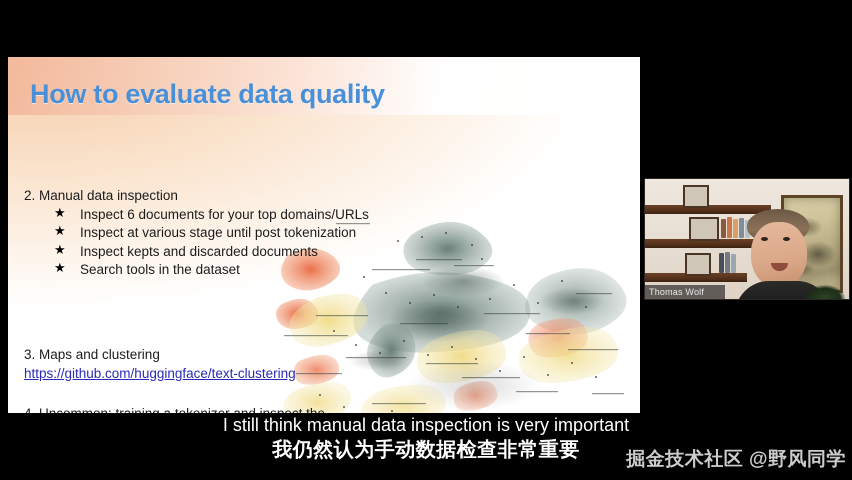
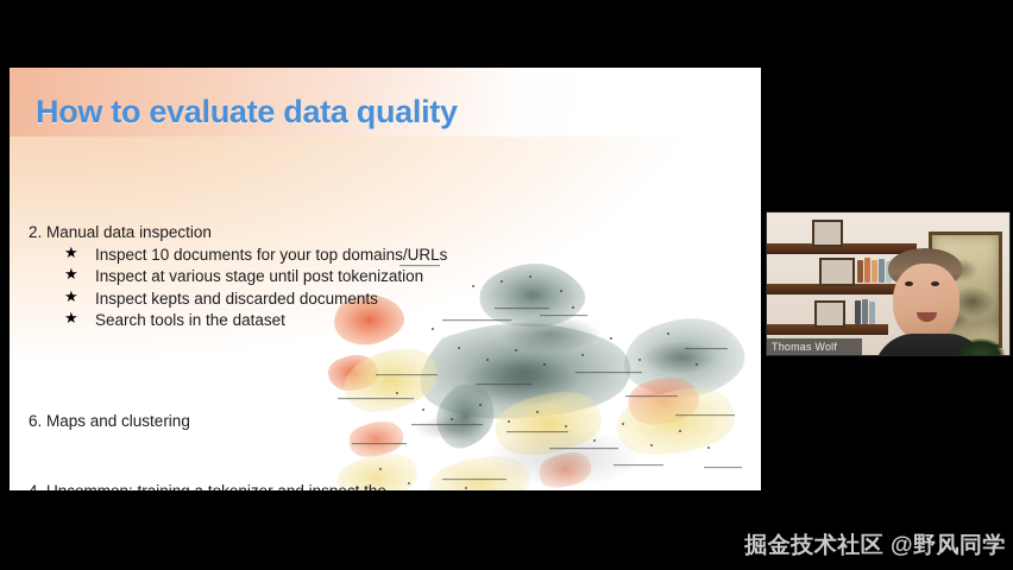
  How to evaluate data quality
  2. Manual data inspection
  ★
- Inspect 6 documents for your top domains/URLs
+ Inspect 10 documents for your top domains/URLs
  ★
  Inspect at various stage until post tokenization
  ★
  Inspect kepts and discarded documents
  ★
  Search tools in the dataset
- 3. Maps and clustering
+ 6. Maps and clustering
- https://github.com/huggingface/text-clustering
  Thomas Wolf
- I still think manual data inspection is very important
- 我仍然认为手动数据检查非常重要
  掘金技术社区 @野风同学
